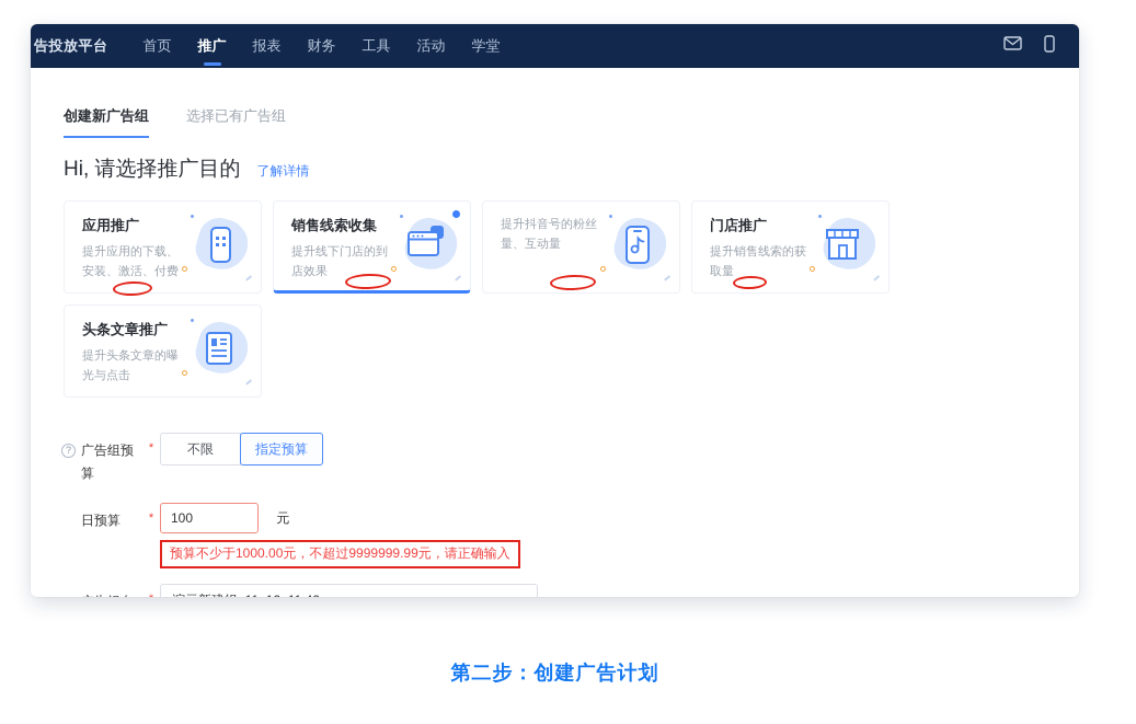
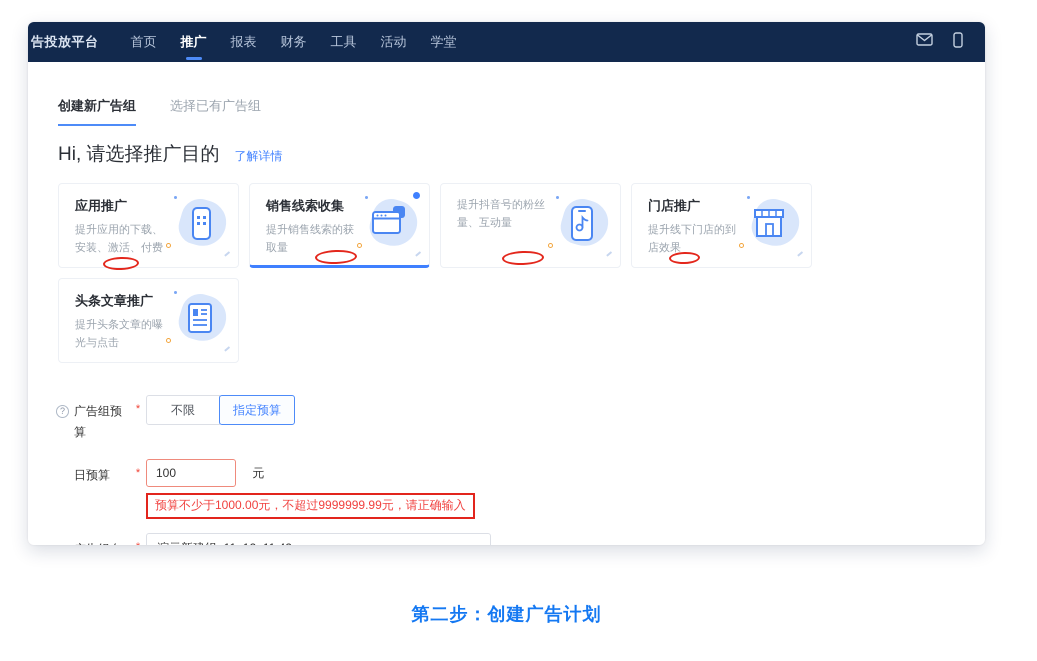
  告投放平台
  首页
  推广
  报表
  财务
  工具
  活动
  学堂
  创建新广告组
  选择已有广告组
  Hi, 请选择推广目的
  了解详情
  应用推广
  提升应用的下载、安装、激活、付费
  销售线索收集
- 提升线下门店的到店效果
+ 提升销售线索的获取量
  提升抖音号的粉丝量、互动量
  门店推广
- 提升销售线索的获取量
+ 提升线下门店的到店效果
  头条文章推广
  提升头条文章的曝光与点击
  ?
  广告组预算
  *
  不限
  指定预算
  日预算
  *
  100 元
  预算不少于1000.00元，不超过9999999.99元，请正确输入
  第二步：创建广告计划
